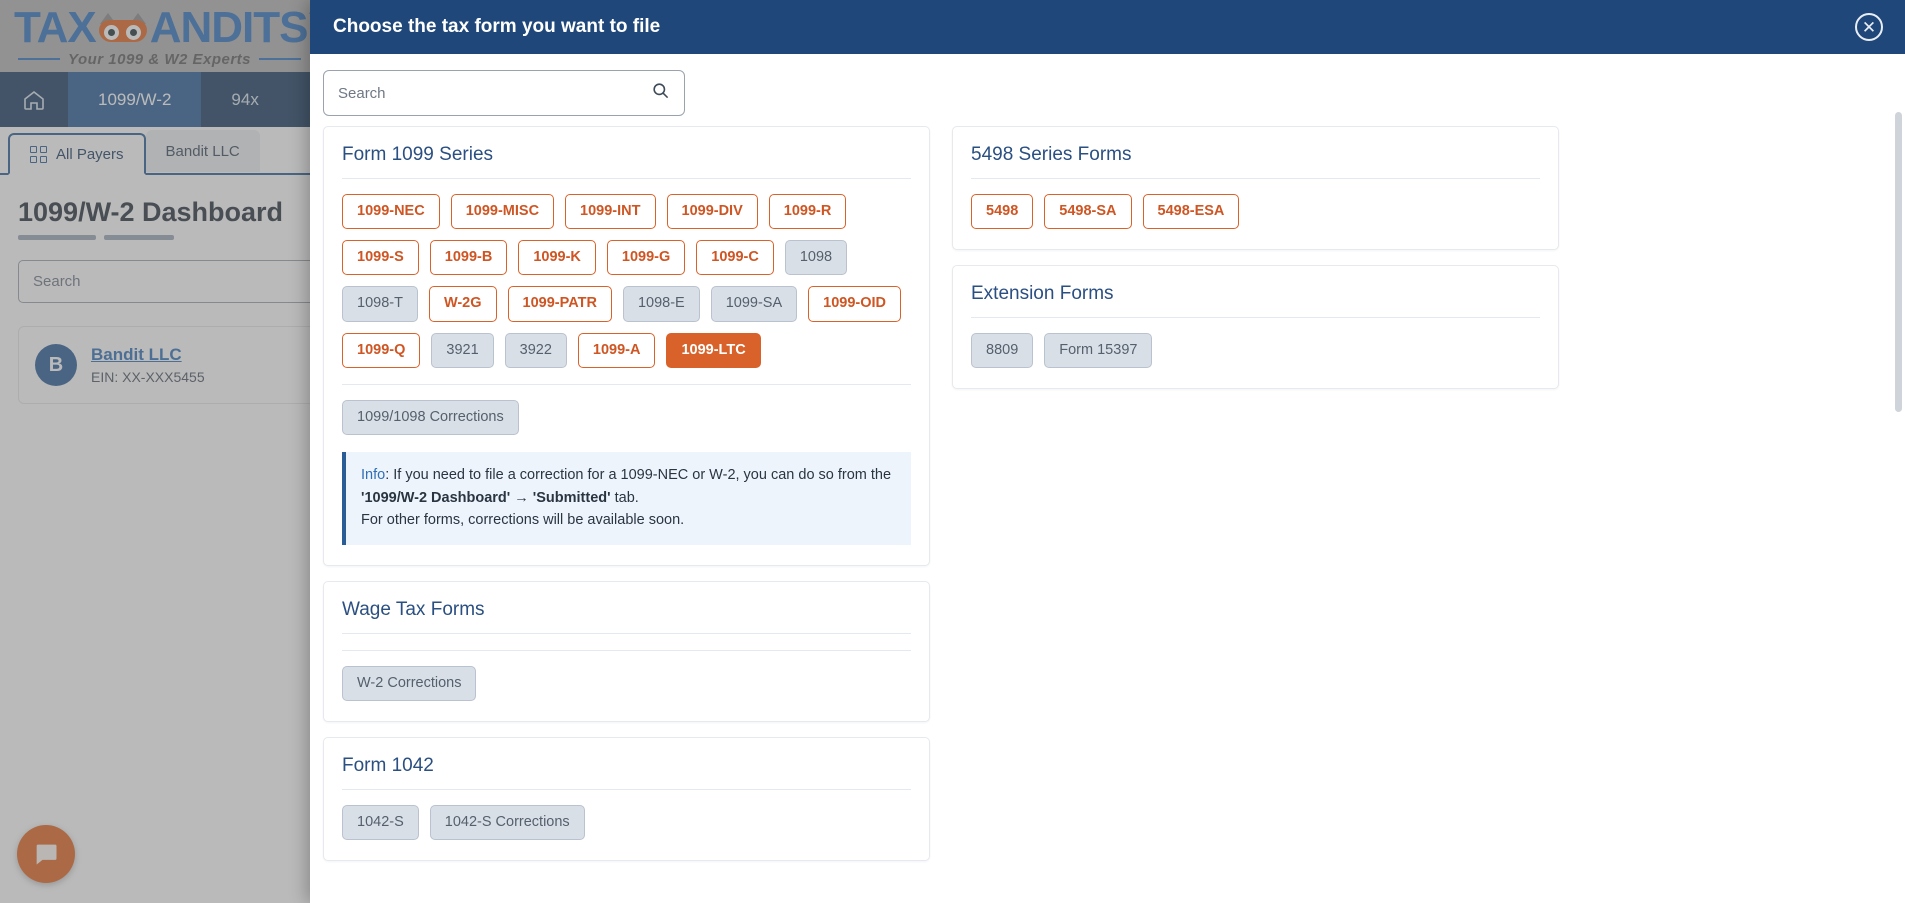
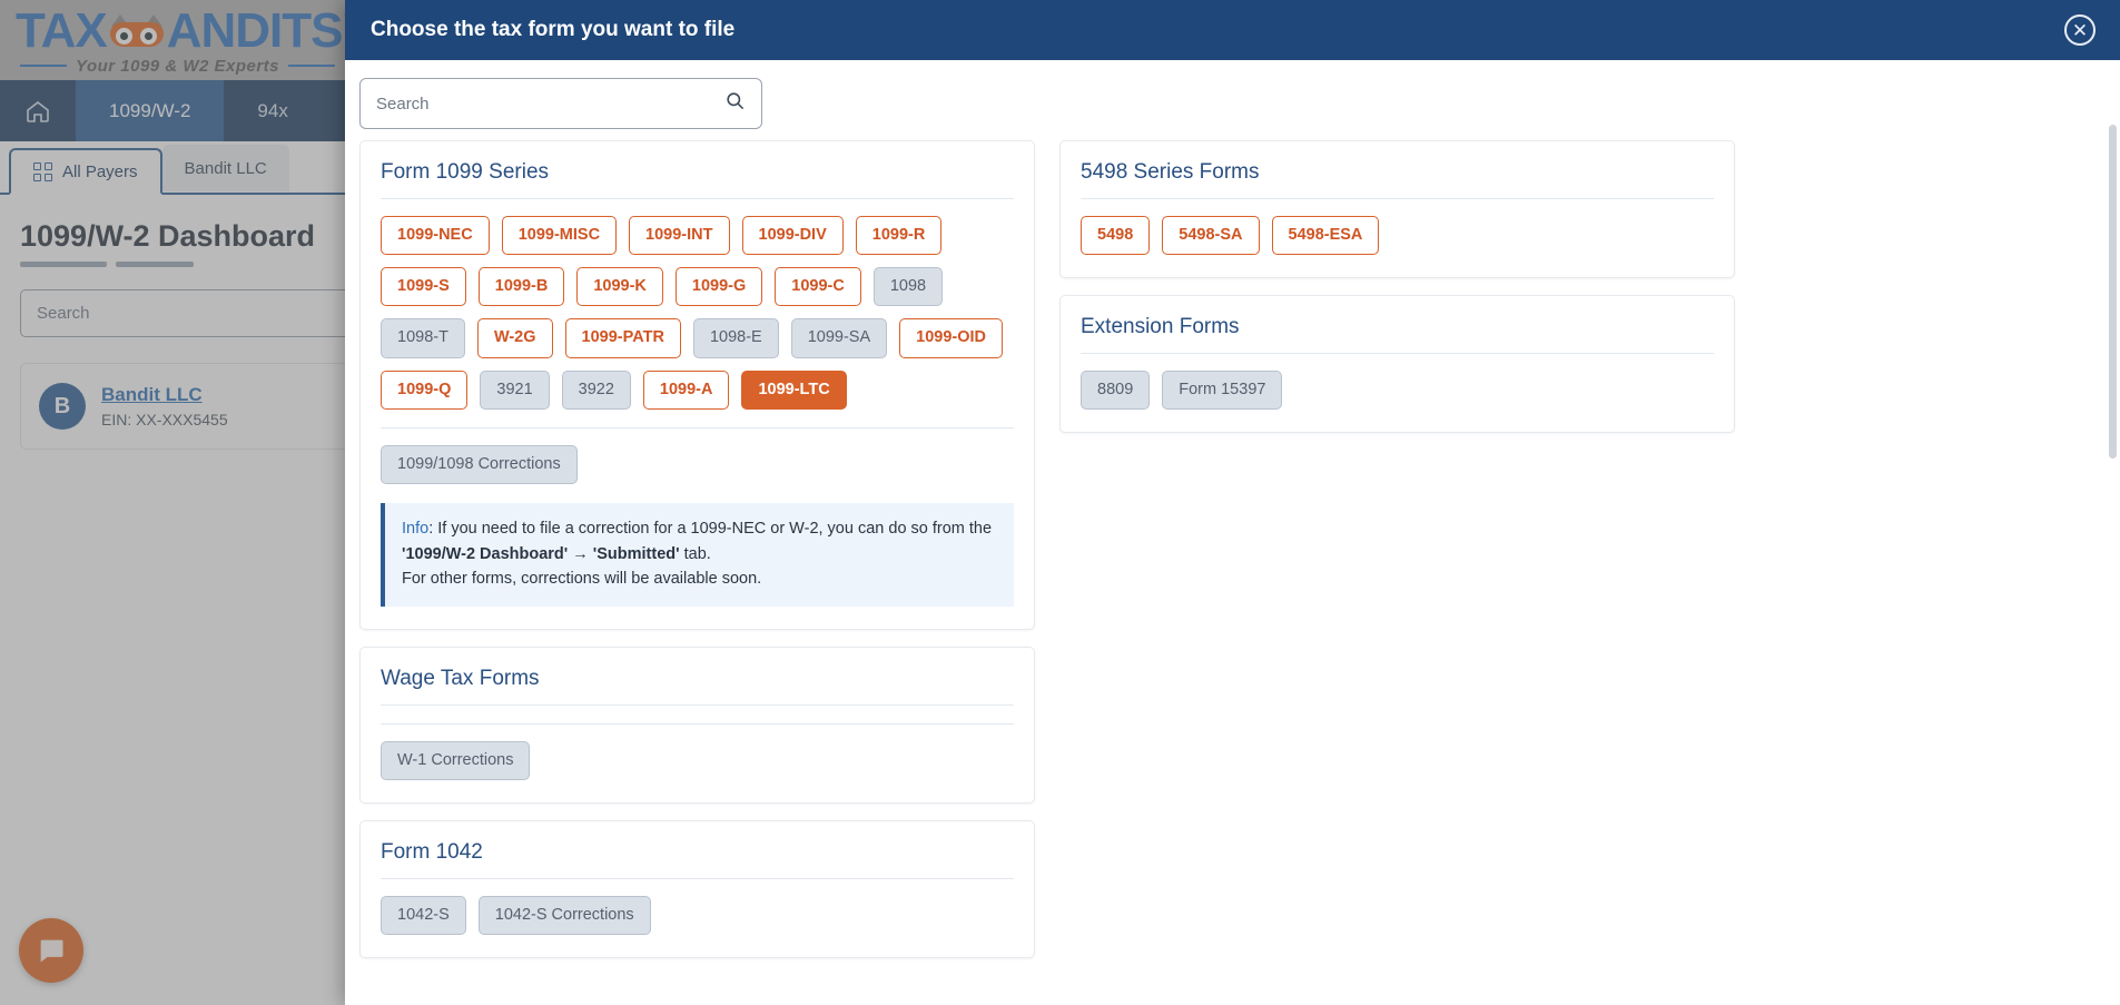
  TAX
  ANDITS
  Your 1099 & W2 Experts
  1099/W-2
  94x
  All Payers
  Bandit LLC
  1099/W-2 Dashboard
  Search
  B
  Bandit LLC
  EIN: XX-XXX5455
  Choose the tax form you want to file
  ✕
  Search
  Form 1099 Series
  1099-NEC
  1099-MISC
  1099-INT
  1099-DIV
  1099-R
  1099-S
  1099-B
  1099-K
  1099-G
  1099-C
  1098
  1098-T
  W-2G
  1099-PATR
  1098-E
  1099-SA
  1099-OID
  1099-Q
  3921
  3922
  1099-A
  1099-LTC
  1099/1098 Corrections
  Info: If you need to file a correction for a 1099-NEC or W-2, you can do so from the
  '1099/W-2 Dashboard' → 'Submitted' tab.
  For other forms, corrections will be available soon.
  Wage Tax Forms
- W-2 Corrections
+ W-1 Corrections
  Form 1042
  1042-S
  1042-S Corrections
  5498 Series Forms
  5498
  5498-SA
  5498-ESA
  Extension Forms
  8809
  Form 15397
